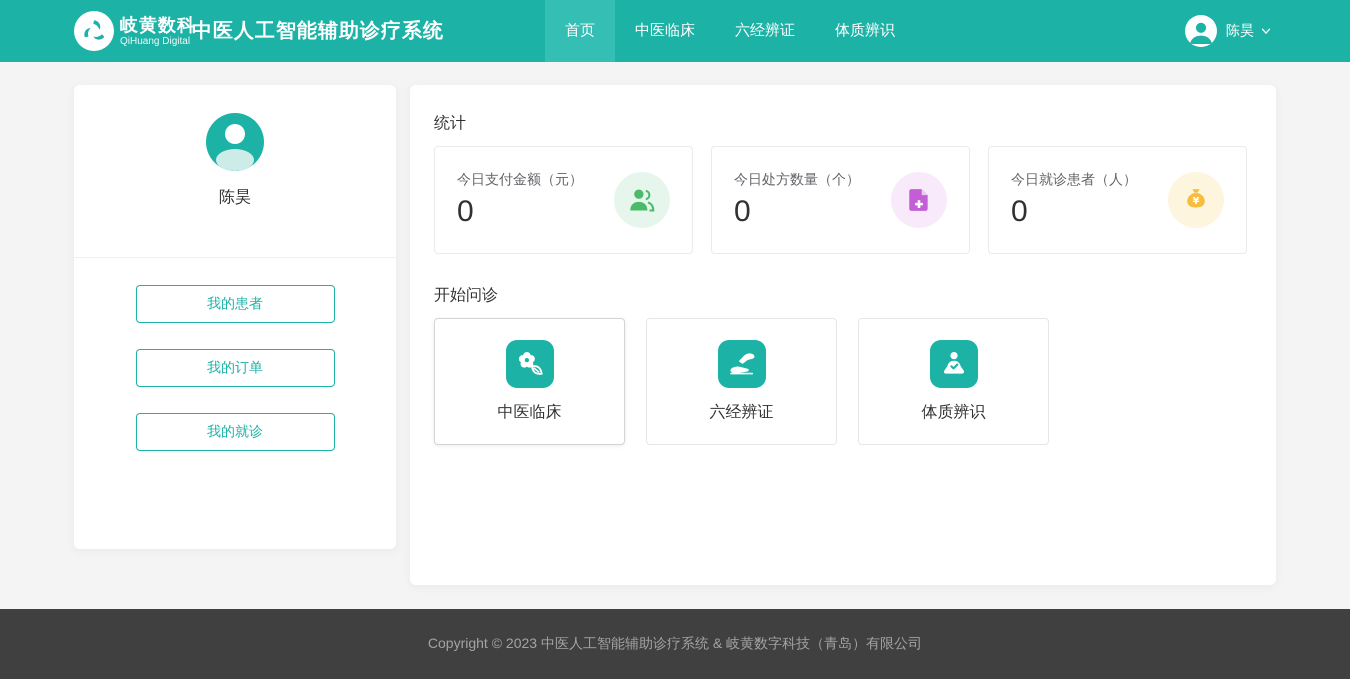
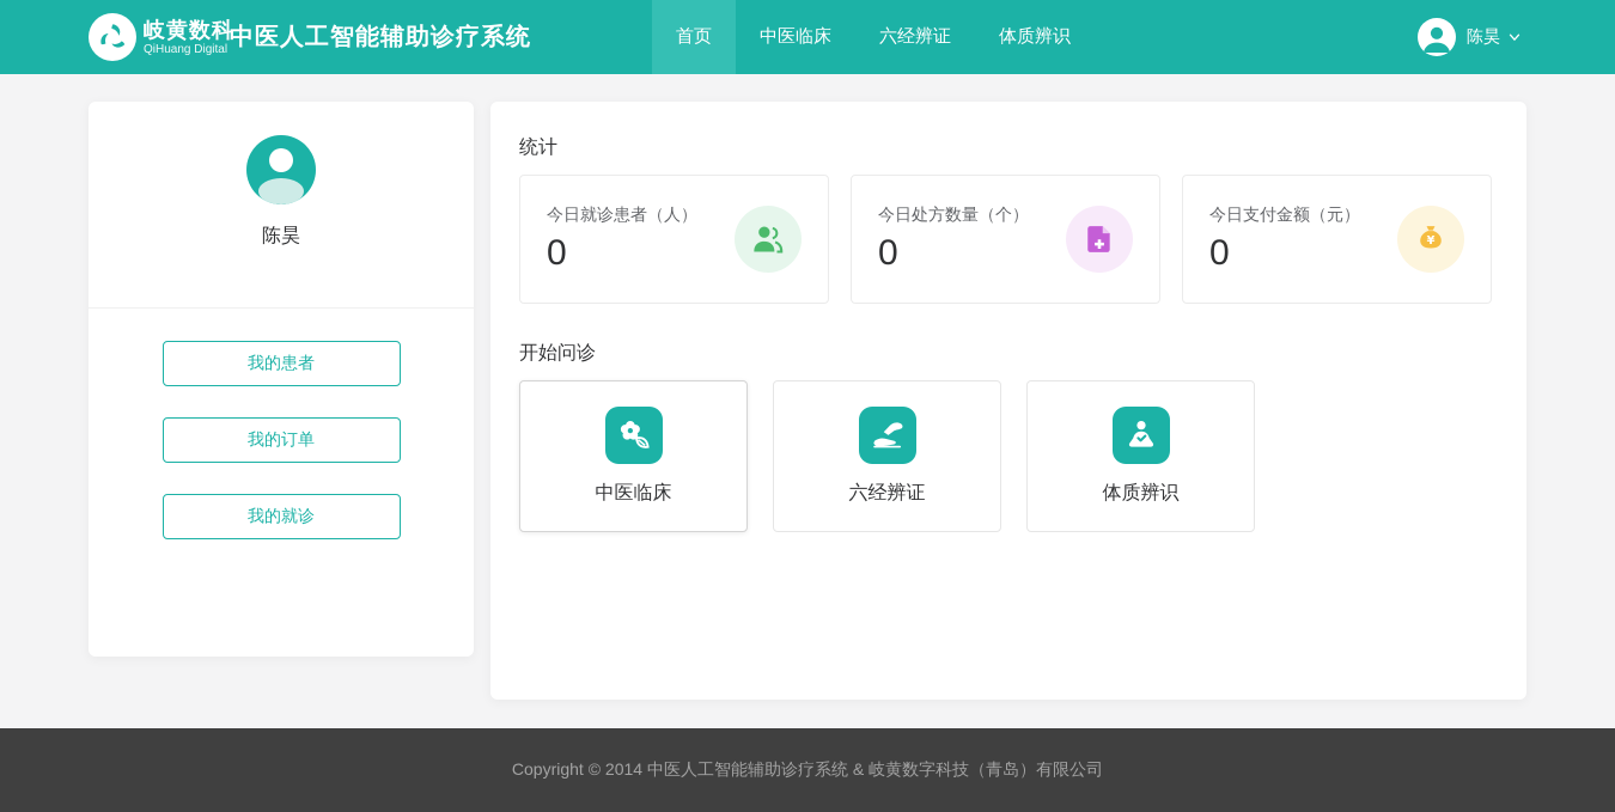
  岐黄数科
  QiHuang Digital
  中医人工智能辅助诊疗系统
  首页
  中医临床
  六经辨证
  体质辨识
  陈昊
  陈昊
  我的患者
  我的订单
  我的就诊
  统计
- 今日支付金额（元）
+ 今日就诊患者（人）
  0
  今日处方数量（个）
  0
- 今日就诊患者（人）
+ 今日支付金额（元）
  0
  ¥
  开始问诊
  中医临床
  六经辨证
  体质辨识
- Copyright © 2023 中医人工智能辅助诊疗系统 & 岐黄数字科技（青岛）有限公司
+ Copyright © 2014 中医人工智能辅助诊疗系统 & 岐黄数字科技（青岛）有限公司
